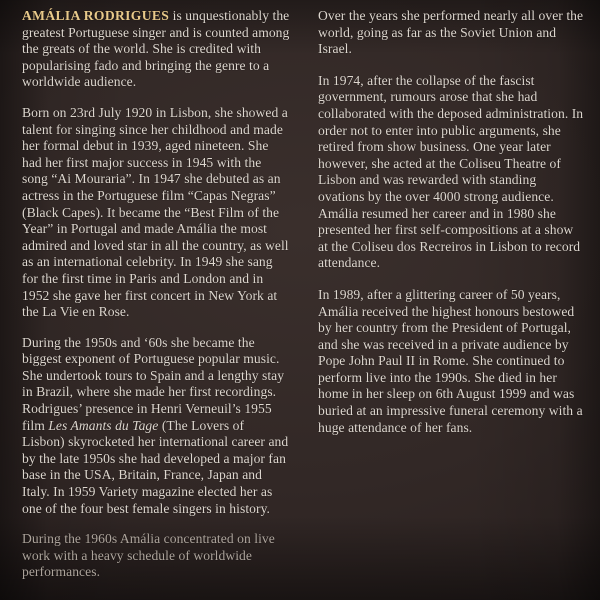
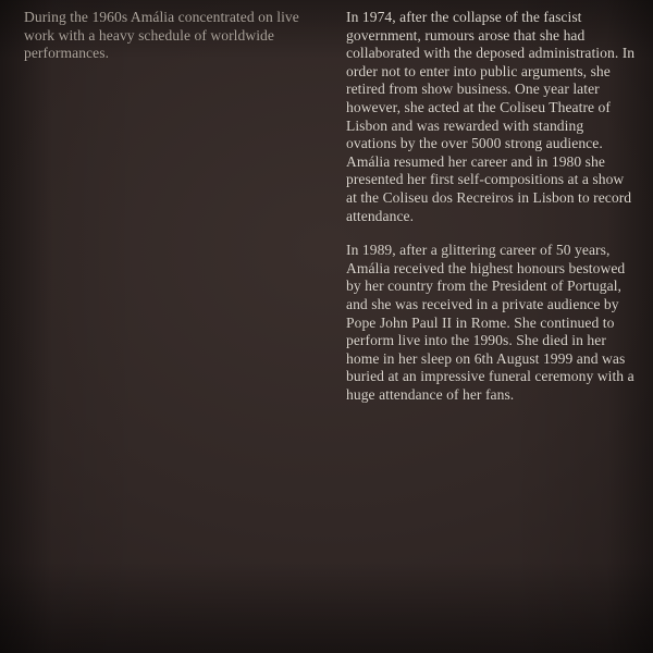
- AMÁLIA RODRIGUES is unquestionably the greatest Portuguese singer and is counted among the greats of the world. She is credited with popularising fado and bringing the genre to a worldwide audience.
- Born on 23rd July 1920 in Lisbon, she showed a talent for singing since her childhood and made her formal debut in 1939, aged nineteen. She had her first major success in 1945 with the song “Ai Mouraria”. In 1947 she debuted as an actress in the Portuguese film “Capas Negras” (Black Capes). It became the “Best Film of the Year” in Portugal and made Amália the most admired and loved star in all the country, as well as an international celebrity. In 1949 she sang for the first time in Paris and London and in 1952 she gave her first concert in New York at the La Vie en Rose.
- During the 1950s and ‘60s she became the biggest exponent of Portuguese popular music. She undertook tours to Spain and a lengthy stay in Brazil, where she made her first recordings. Rodrigues’ presence in Henri Verneuil’s 1955 film Les Amants du Tage (The Lovers of Lisbon) skyrocketed her international career and by the late 1950s she had developed a major fan base in the USA, Britain, France, Japan and Italy. In 1959 Variety magazine elected her as one of the four best female singers in history.
  During the 1960s Amália concentrated on live work with a heavy schedule of worldwide performances.
- Over the years she performed nearly all over the world, going as far as the Soviet Union and Israel.
- In 1974, after the collapse of the fascist government, rumours arose that she had collaborated with the deposed administration. In order not to enter into public arguments, she retired from show business. One year later however, she acted at the Coliseu Theatre of Lisbon and was rewarded with standing ovations by the over 4000 strong audience. Amália resumed her career and in 1980 she presented her first self-compositions at a show at the Coliseu dos Recreiros in Lisbon to record attendance.
+ In 1974, after the collapse of the fascist government, rumours arose that she had collaborated with the deposed administration. In order not to enter into public arguments, she retired from show business. One year later however, she acted at the Coliseu Theatre of Lisbon and was rewarded with standing ovations by the over 5000 strong audience. Amália resumed her career and in 1980 she presented her first self-compositions at a show at the Coliseu dos Recreiros in Lisbon to record attendance.
  In 1989, after a glittering career of 50 years, Amália received the highest honours bestowed by her country from the President of Portugal, and she was received in a private audience by Pope John Paul II in Rome. She continued to perform live into the 1990s. She died in her home in her sleep on 6th August 1999 and was buried at an impressive funeral ceremony with a huge attendance of her fans.
